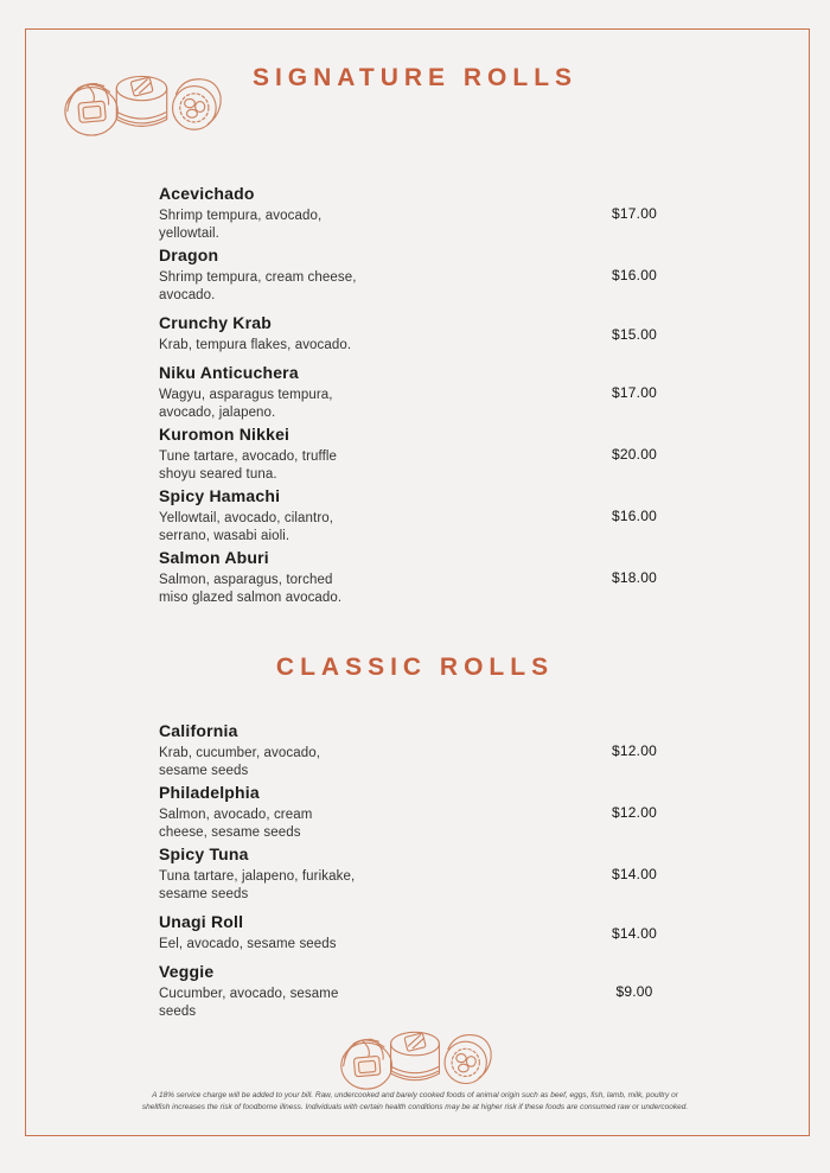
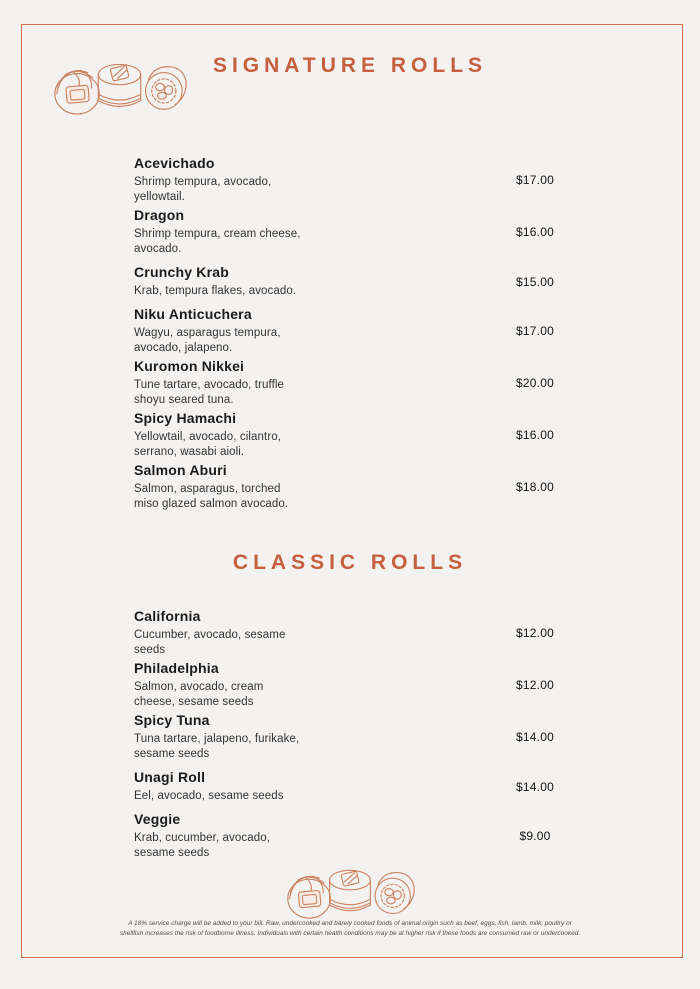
  SIGNATURE ROLLS
  Acevichado
  Shrimp tempura, avocado, yellowtail.
  $17.00
  Dragon
  Shrimp tempura, cream cheese, avocado.
  $16.00
  Crunchy Krab
  Krab, tempura flakes, avocado.
  $15.00
  Niku Anticuchera
  Wagyu, asparagus tempura, avocado, jalapeno.
  $17.00
  Kuromon Nikkei
  Tune tartare, avocado, truffle shoyu seared tuna.
  $20.00
  Spicy Hamachi
  Yellowtail, avocado, cilantro, serrano, wasabi aioli.
  $16.00
  Salmon Aburi
  Salmon, asparagus, torched miso glazed salmon avocado.
  $18.00
  CLASSIC ROLLS
  California
- Krab, cucumber, avocado, sesame seeds
+ Cucumber, avocado, sesame seeds
  $12.00
  Philadelphia
  Salmon, avocado, cream cheese, sesame seeds
  $12.00
  Spicy Tuna
  Tuna tartare, jalapeno, furikake, sesame seeds
  $14.00
  Unagi Roll
  Eel, avocado, sesame seeds
  $14.00
  Veggie
- Cucumber, avocado, sesame seeds
+ Krab, cucumber, avocado, sesame seeds
  $9.00
